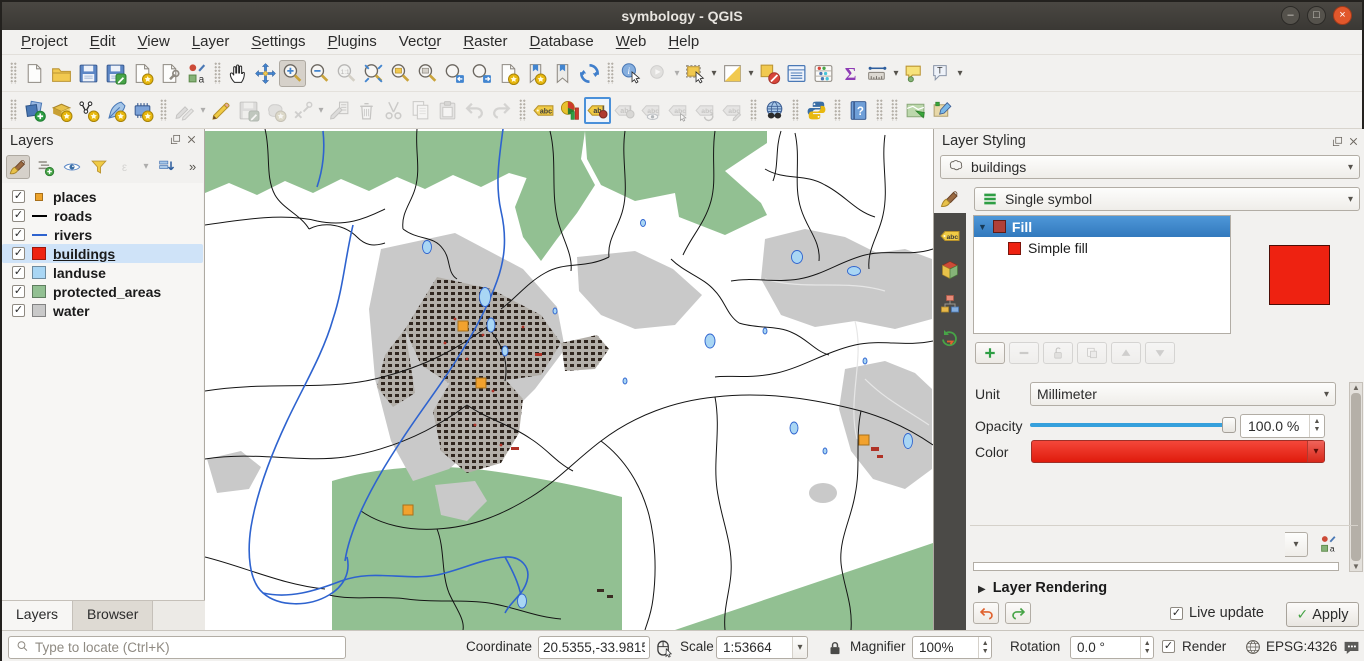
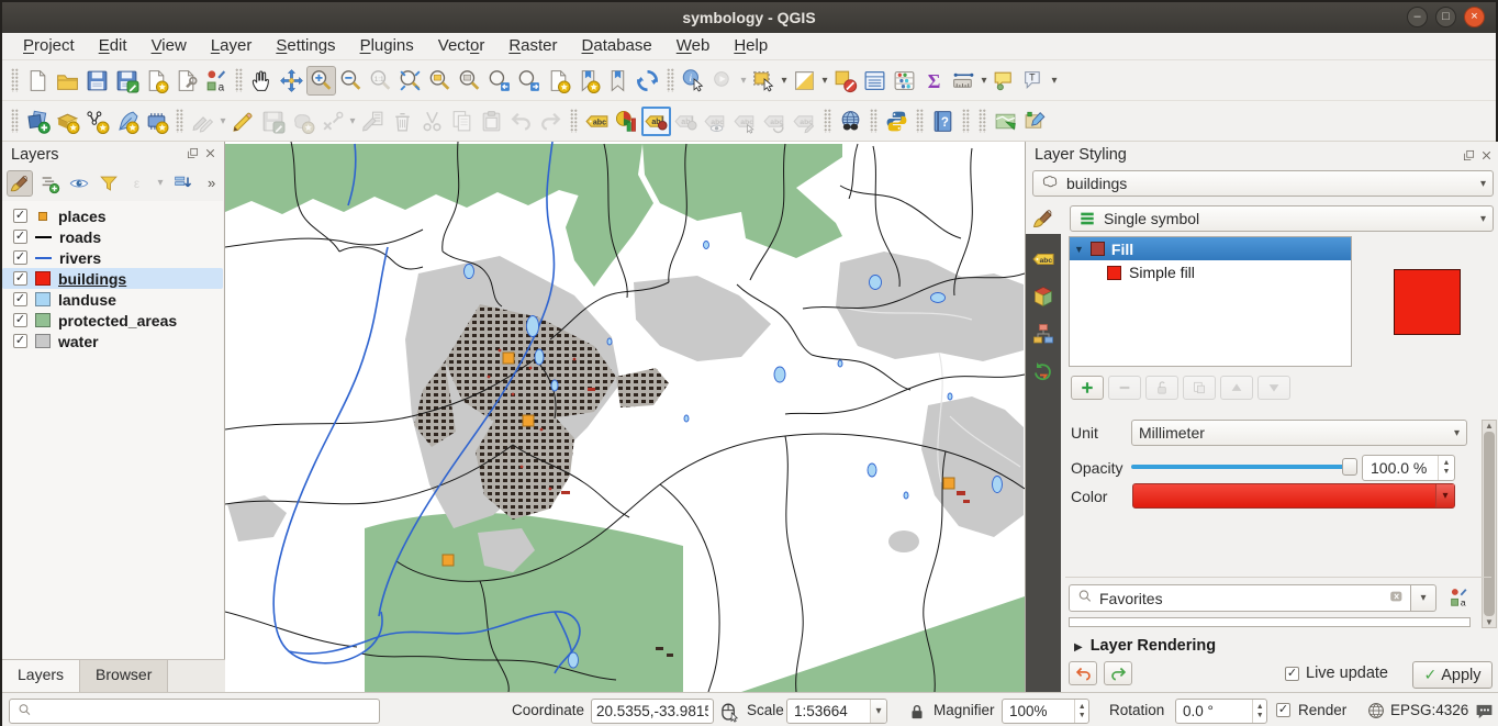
  symbology - QGIS
  –
  □
  ×
  Project
  Edit
  View
  Layer
  Settings
  Plugins
  Vector
  Raster
  Database
  Web
  Help
  a
  i
  ▾
  ▾
  ▾
  Σ
  ▾
  T
  ▾
  ▾
  ▾
  abc
  ab
  ab
  ?
  Layers
  ε
  ▾
  »
  ✓
  places
  ✓
  roads
  ✓
  rivers
  ✓
  buildings
  ✓
  landuse
  ✓
  protected_areas
  ✓
  water
  Layers
  Browser
  Layer Styling
  buildings
  ▾
  Single symbol
  ▾
  ▼
  Fill
  Simple fill
  Unit
  Millimeter
  ▾
  Opacity
  100.0 %
  Color
  ▾
  ▲
  ▼
+ Favorites
  ▾
  a
  ▶ Layer Rendering
  ✓
  Live update
  ✓
  Apply
- Type to locate (Ctrl+K)
  Coordinate
  20.5355,-33.981
  Scale
  1:53664
  ▾
  Magnifier
  100%
  Rotation
  0.0 °
  ✓
  Render
  EPSG:4326
